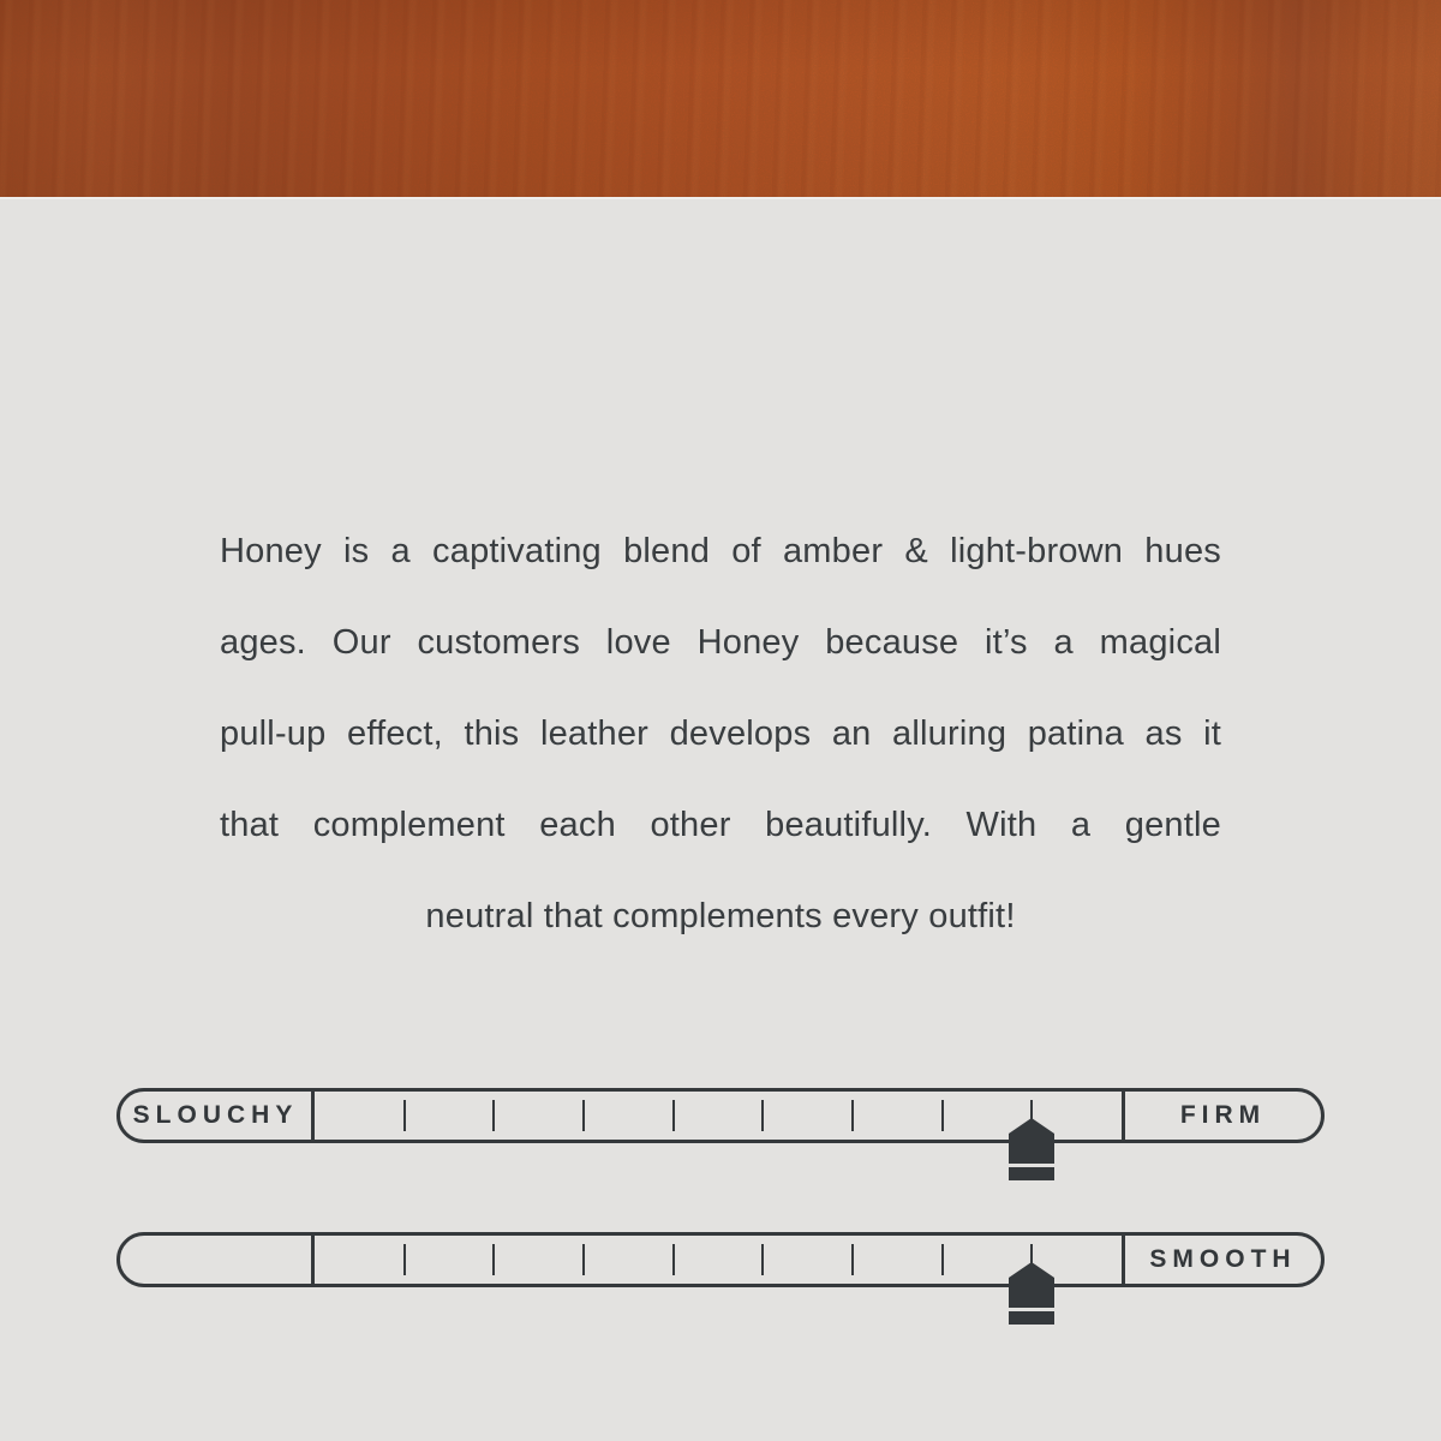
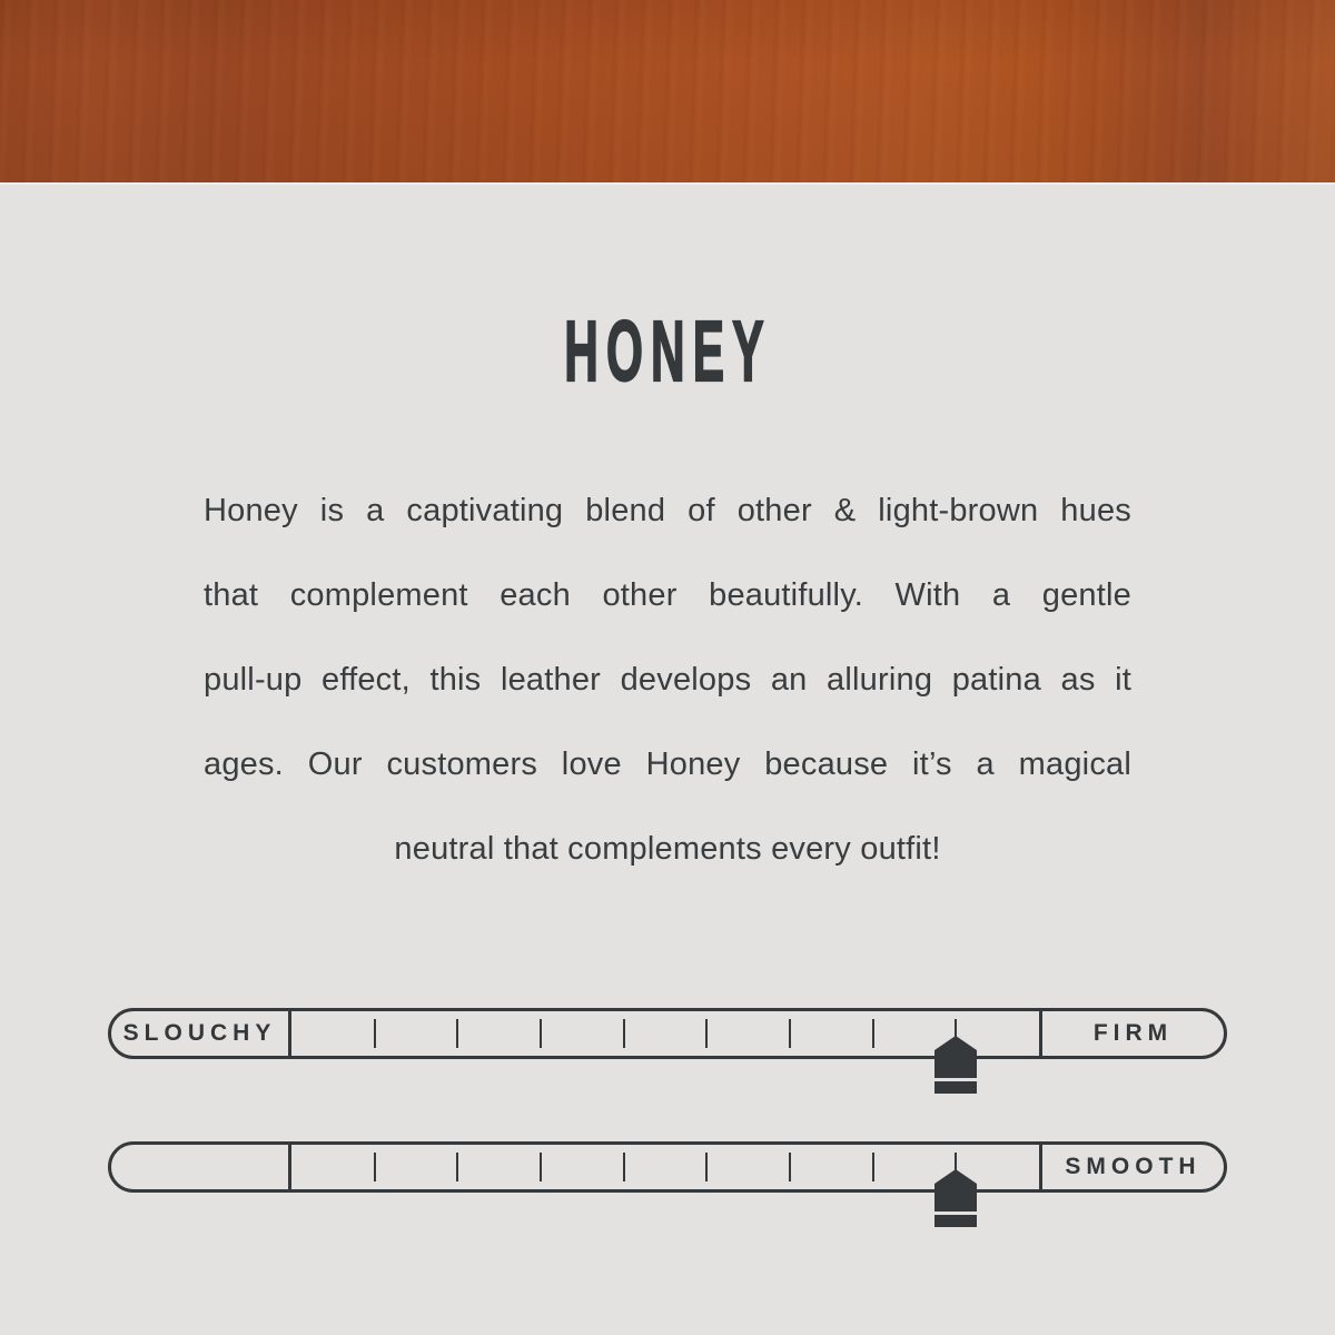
+ HONEY
- Honey is a captivating blend of amber & light-brown hues
+ Honey is a captivating blend of other & light-brown hues
- ages. Our customers love Honey because it’s a magical
+ that complement each other beautifully. With a gentle
  pull-up effect, this leather develops an alluring patina as it
- that complement each other beautifully. With a gentle
+ ages. Our customers love Honey because it’s a magical
  neutral that complements every outfit!
  SLOUCHY
  FIRM
  SMOOTH
